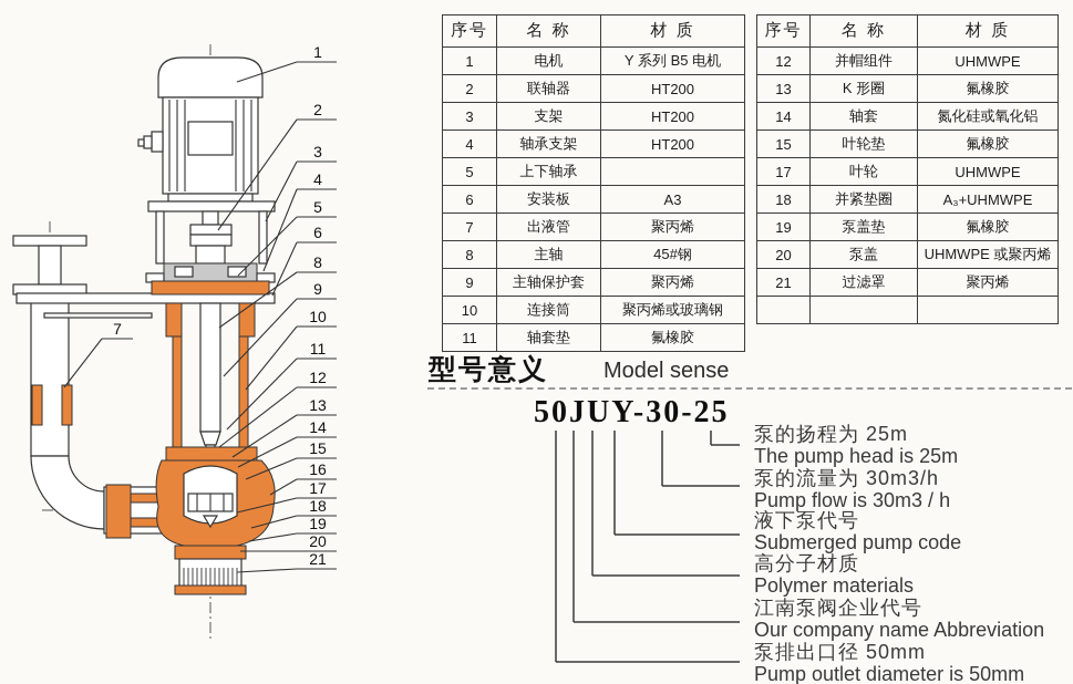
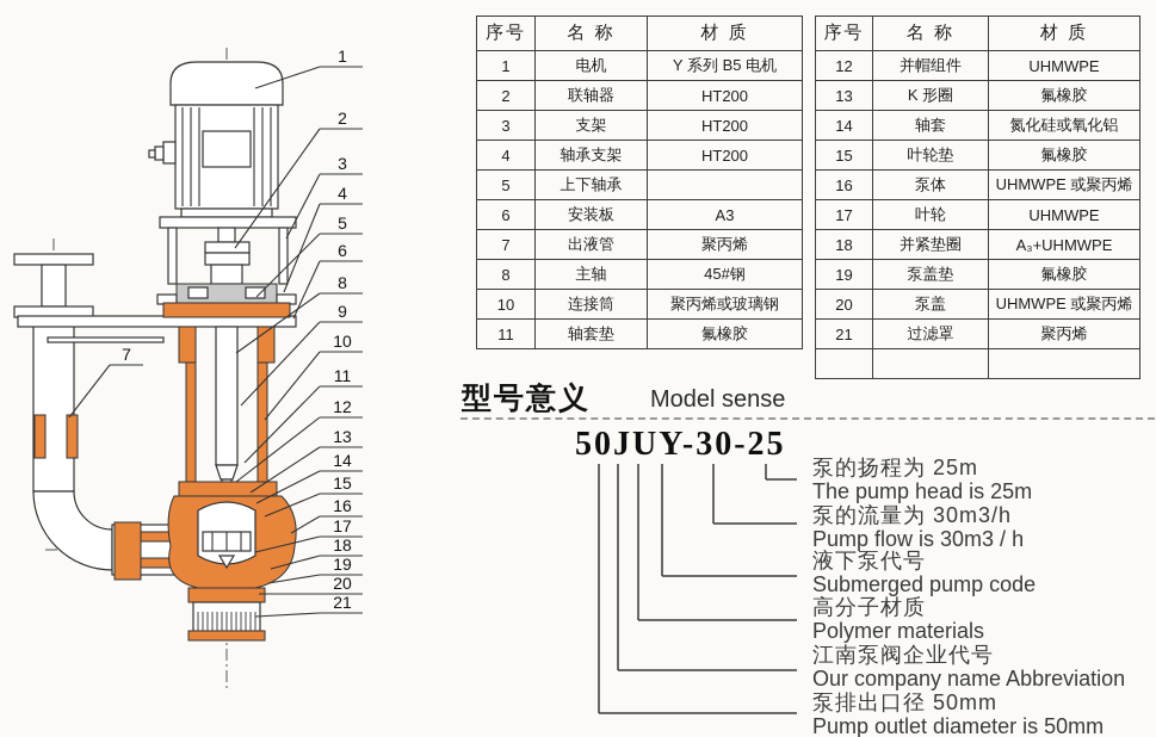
  1
  2
  3
  4
  5
  6
  8
  9
  10
  11
  12
  13
  14
  15
  16
  17
  18
  19
  20
  21
  7
  序号	名 称	材 质
  1	电机	Y 系列 B5 电机
  2	联轴器	HT200
  3	支架	HT200
  4	轴承支架	HT200
  5	上下轴承
  6	安装板	A3
  7	出液管	聚丙烯
  8	主轴	45#钢
- 9	主轴保护套	聚丙烯
  10	连接筒	聚丙烯或玻璃钢
  11	轴套垫	氟橡胶
  序号	名 称	材 质
  12	并帽组件	UHMWPE
  13	K 形圈	氟橡胶
  14	轴套	氮化硅或氧化铝
  15	叶轮垫	氟橡胶
+ 16	泵体	UHMWPE 或聚丙烯
  17	叶轮	UHMWPE
  18	并紧垫圈	A₃+UHMWPE
  19	泵盖垫	氟橡胶
  20	泵盖	UHMWPE 或聚丙烯
  21	过滤罩	聚丙烯
  型号意义
  Model sense
  50JUY-30-25
  泵的扬程为 25m
  The pump head is 25m
  泵的流量为 30m3/h
  Pump flow is 30m3 / h
  液下泵代号
  Submerged pump code
  高分子材质
  Polymer materials
  江南泵阀企业代号
  Our company name Abbreviation
  泵排出口径 50mm
  Pump outlet diameter is 50mm
